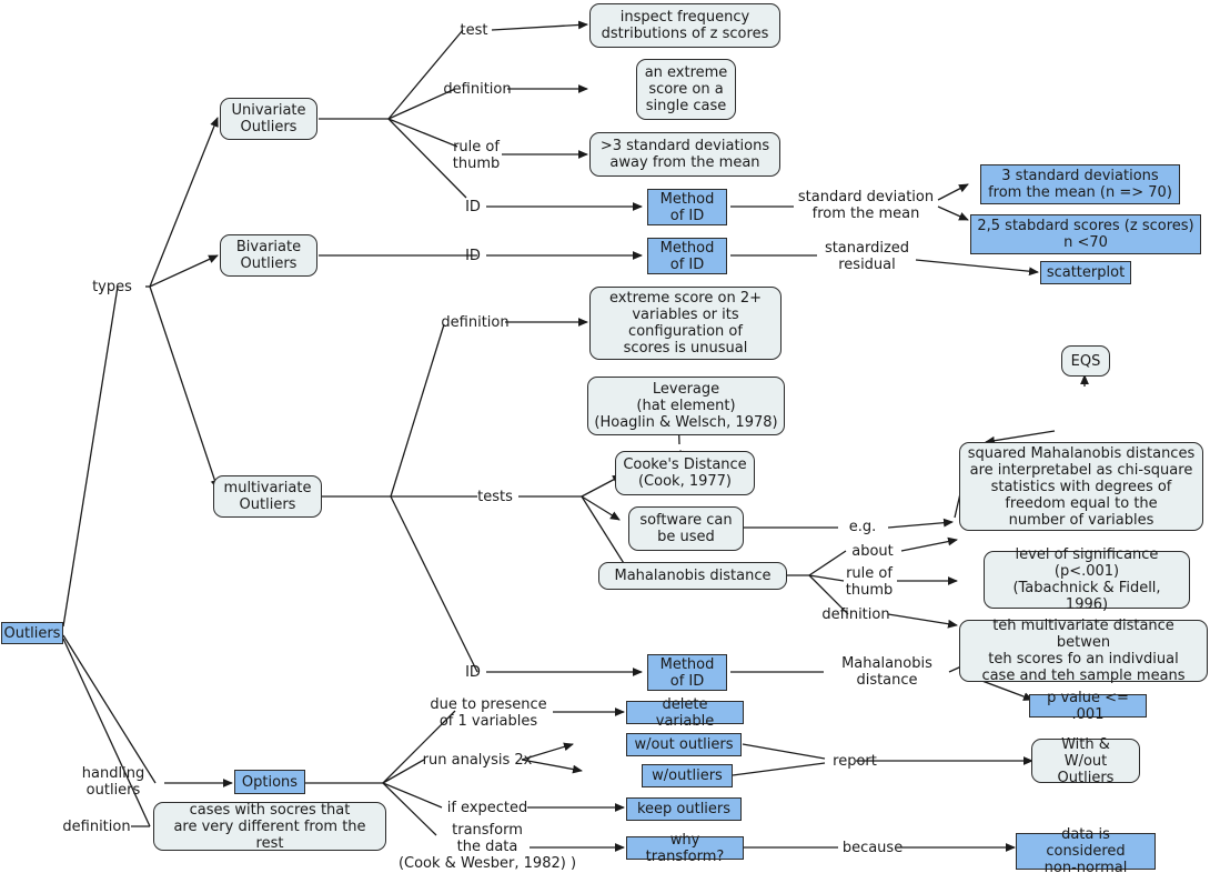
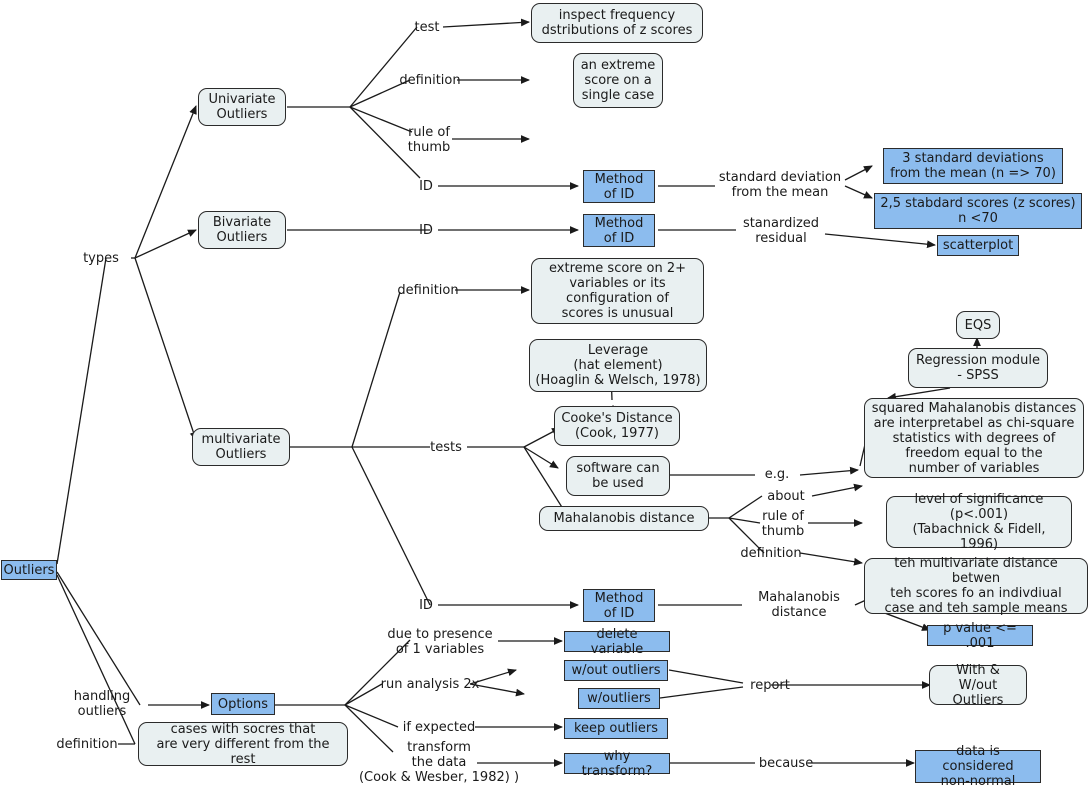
  Outliers
  Univariate
  Outliers
  Bivariate
  Outliers
  multivariate
  Outliers
  inspect frequency
  dstributions of z scores
  an extreme
  score on a
  single case
- >3 standard deviations
- away from the mean
  Method
  of ID
  Method
  of ID
  Method
  of ID
  3 standard deviations
  from the mean (n => 70)
  2,5 stabdard scores (z scores)
  n <70
  scatterplot
  extreme score on 2+
  variables or its
  configuration of
  scores is unusual
  Leverage
  (hat element)
  (Hoaglin & Welsch, 1978)
  Cooke's Distance
  (Cook, 1977)
  software can
  be used
  Mahalanobis distance
  EQS
+ Regression module
+ - SPSS
  squared Mahalanobis distances
  are interpretabel as chi-square
  statistics with degrees of
  freedom equal to the
  number of variables
  level of significance
  (p<.001)
  (Tabachnick & Fidell, 1996)
  teh multivariate distance betwen
  teh scores fo an indivdiual
  case and teh sample means
  p value <= .001
  Options
  cases with socres that
  are very different from the rest
  delete variable
  w/out outliers
  w/outliers
  keep outliers
  why transform?
  With & W/out
  Outliers
  data is considered
  non-normal
  types
  test
  definition
  rule of
  thumb
  ID
  ID
  ID
  standard deviation
  from the mean
  stanardized
  residual
  definition
  tests
  e.g.
  about
  rule of
  thumb
  definition
  Mahalanobis distance
  handling
  outliers
  definition
  due to presence
  of 1 variables
  run analysis 2x
  if expected
  transform
  the data
  (Cook & Wesber, 1982) )
  report
  because
